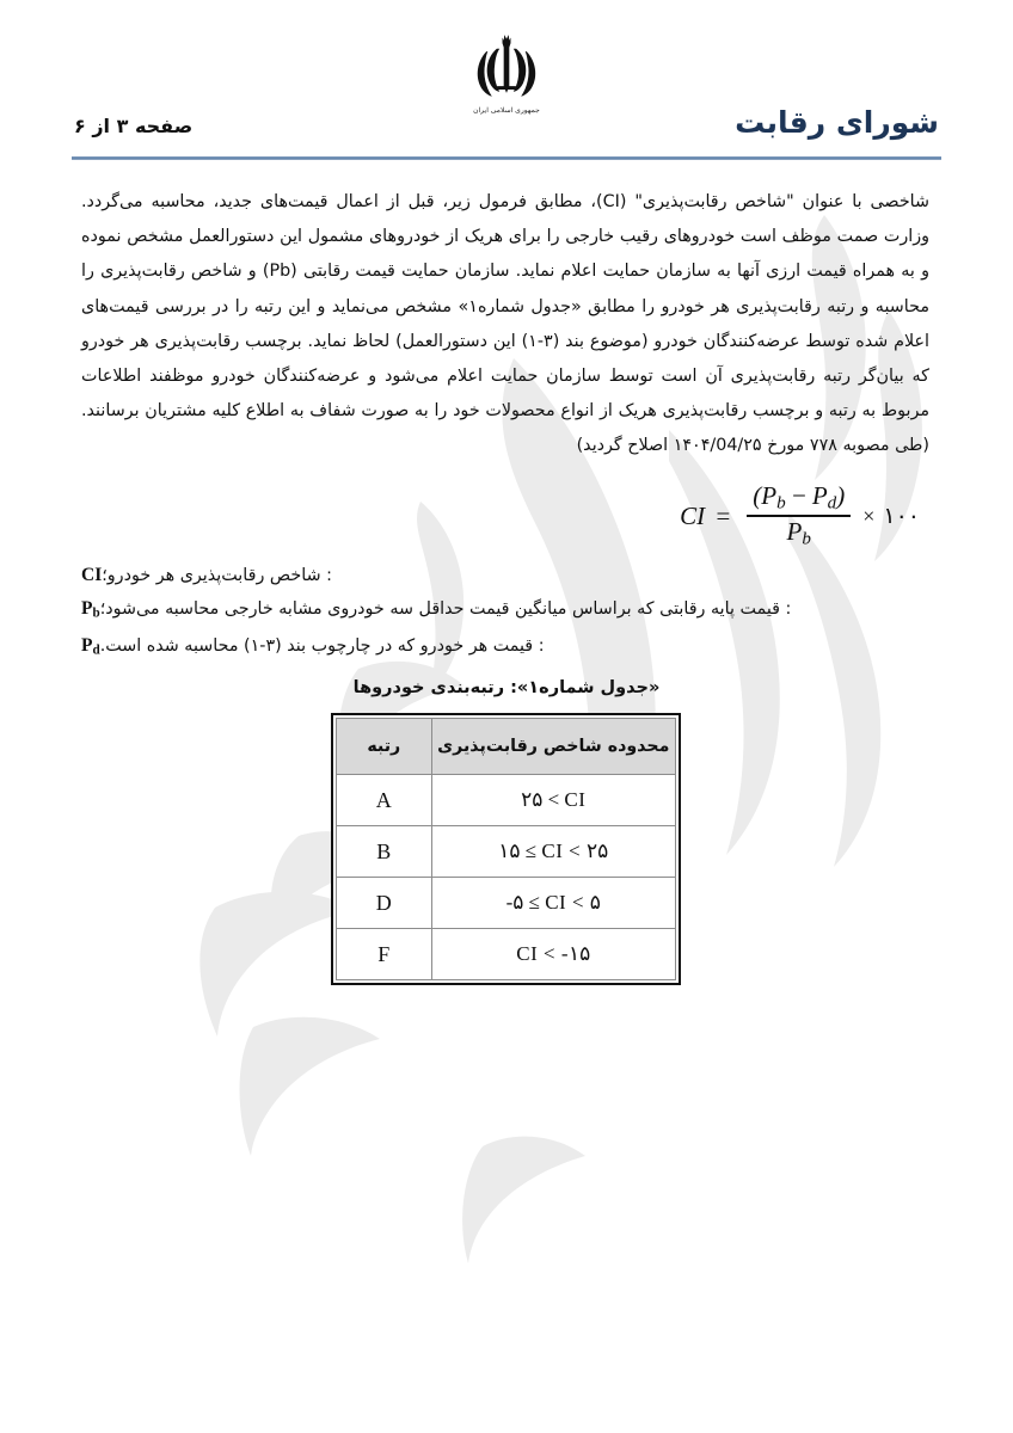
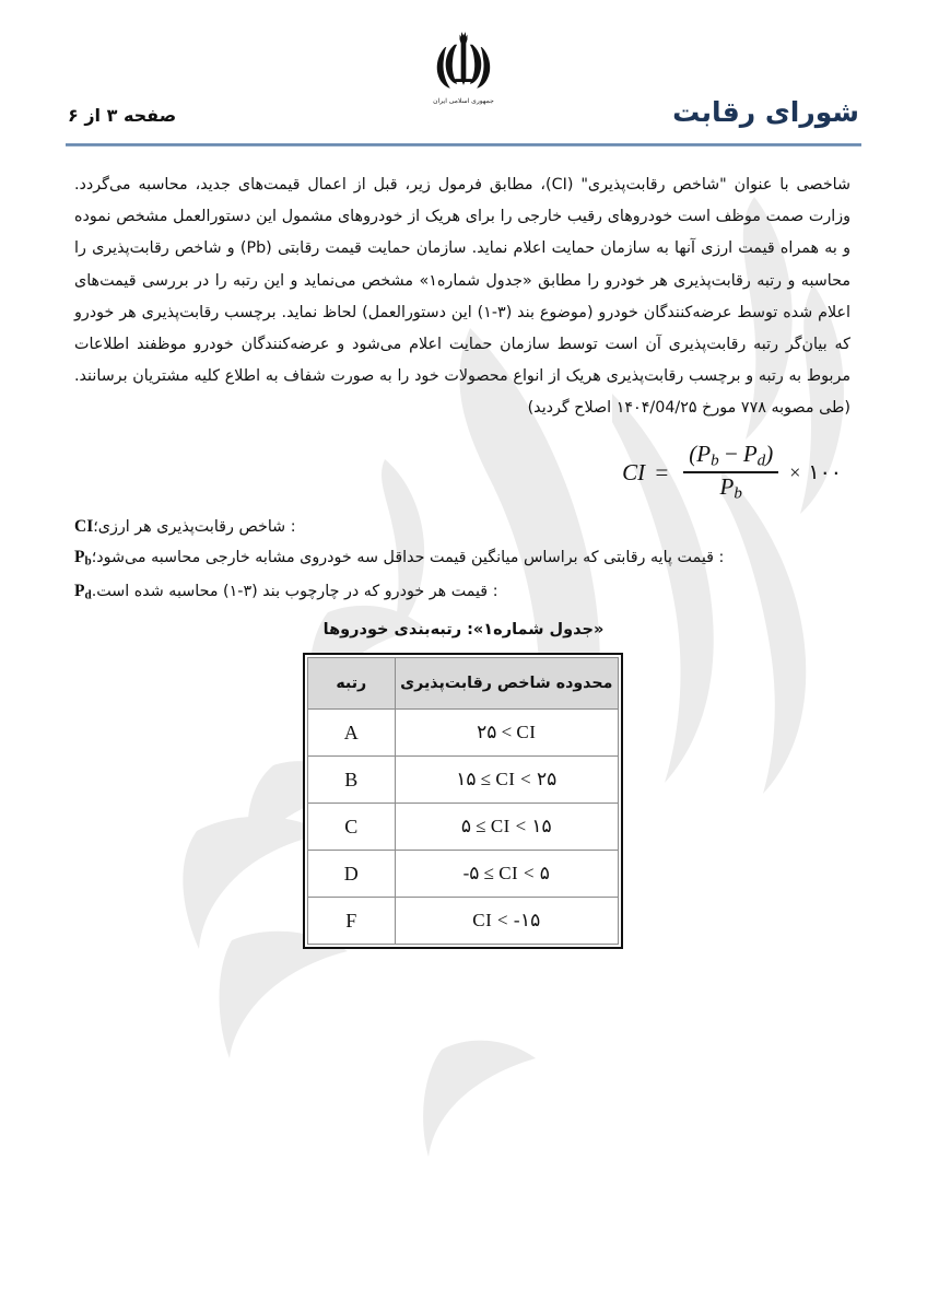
  شورای رقابت
  صفحه ۳ از ۶
  شاخصی با عنوان "شاخص رقابت‌پذیری" (CI)، مطابق فرمول زیر، قبل از اعمال قیمت‌های جدید، محاسبه می‌گردد. وزارت صمت موظف است خودروهای رقیب خارجی را برای هریک از خودروهای مشمول این دستورالعمل مشخص نموده و به همراه قیمت ارزی آنها به سازمان حمایت اعلام نماید. سازمان حمایت قیمت رقابتی (Pb) و شاخص رقابت‌پذیری را محاسبه و رتبه رقابت‌پذیری هر خودرو را مطابق «جدول شماره۱» مشخص می‌نماید و این رتبه را در بررسی قیمت‌های اعلام شده توسط عرضه‌کنندگان خودرو (موضوع بند (۳-۱) این دستورالعمل) لحاظ نماید. برچسب رقابت‌پذیری هر خودرو که بیان‌گر رتبه رقابت‌پذیری آن است توسط سازمان حمایت اعلام می‌شود و عرضه‌کنندگان خودرو موظفند اطلاعات مربوط به رتبه و برچسب رقابت‌پذیری هریک از انواع محصولات خود را به صورت شفاف به اطلاع کلیه مشتریان برسانند. (طی مصوبه ۷۷۸ مورخ ۱۴۰۴/04/۲۵ اصلاح گردید)
  CI
  =
  (Pb − Pd)
  Pb
  ×
  ۱۰۰
- : شاخص رقابت‌پذیری هر خودرو؛CI
+ : شاخص رقابت‌پذیری هر ارزی؛CI
  : قیمت پایه رقابتی که براساس میانگین قیمت حداقل سه خودروی مشابه خارجی محاسبه می‌شود؛Pb
  : قیمت هر خودرو که در چارچوب بند (۳-۱) محاسبه شده است.Pd
  «جدول شماره۱»: رتبه‌بندی خودروها
  محدوده شاخص رقابت‌پذیری	رتبه
  ۲۵ < CI	A
  ۱۵ ≤ CI < ۲۵	B
+ ۵ ≤ CI < ۱۵	C
  -۵ ≤ CI < ۵	D
  CI < -۱۵	F
